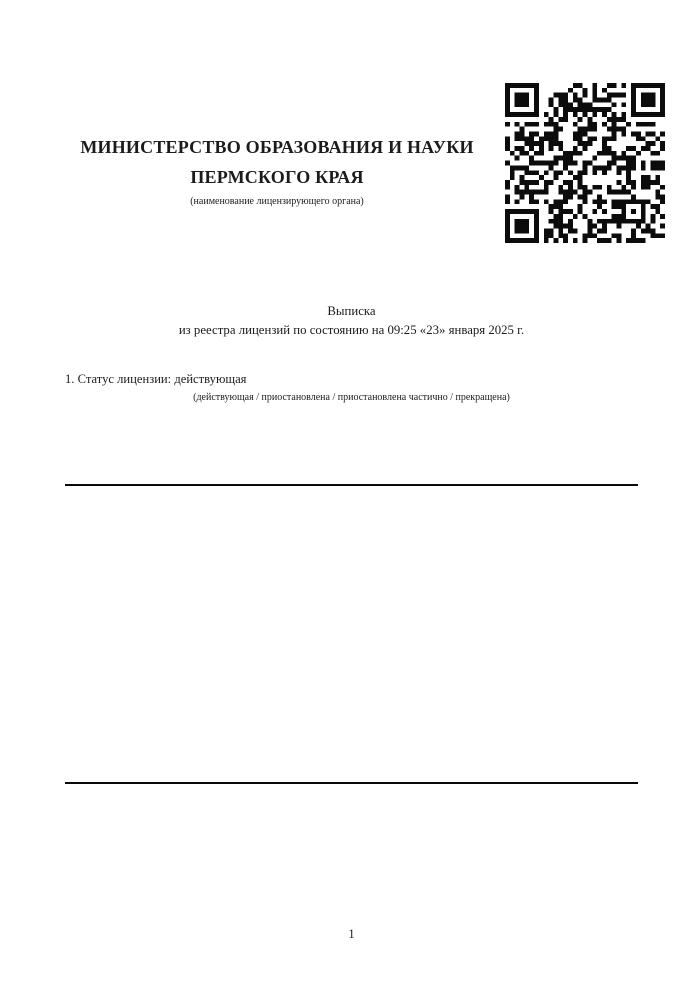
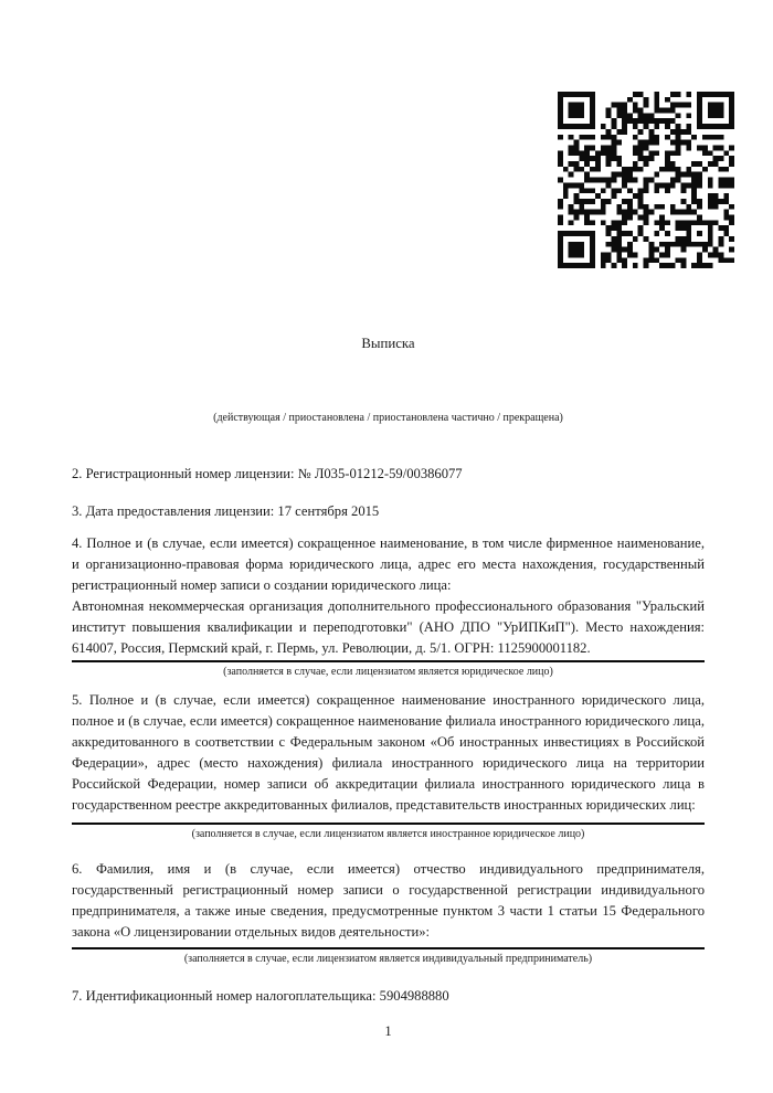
- МИНИСТЕРСТВО ОБРАЗОВАНИЯ И НАУКИ
- ПЕРМСКОГО КРАЯ
- (наименование лицензирующего органа)
  Выписка
- из реестра лицензий по состоянию на 09:25 «23» января 2025 г.
- 1. Статус лицензии: действующая
  (действующая / приостановлена / приостановлена частично / прекращена)
+ 2. Регистрационный номер лицензии: № Л035-01212-59/00386077
+ 3. Дата предоставления лицензии: 17 сентября 2015
+ 4. Полное и (в случае, если имеется) сокращенное наименование, в том числе фирменное наименование, и организационно-правовая форма юридического лица, адрес его места нахождения, государственный регистрационный номер записи о создании юридического лица:
+ Автономная некоммерческая организация дополнительного профессионального образования "Уральский институт повышения квалификации и переподготовки" (АНО ДПО "УрИПКиП"). Место нахождения: 614007, Россия, Пермский край, г. Пермь, ул. Революции, д. 5/1. ОГРН: 1125900001182.
+ (заполняется в случае, если лицензиатом является юридическое лицо)
+ 5. Полное и (в случае, если имеется) сокращенное наименование иностранного юридического лица, полное и (в случае, если имеется) сокращенное наименование филиала иностранного юридического лица, аккредитованного в соответствии с Федеральным законом «Об иностранных инвестициях в Российской Федерации», адрес (место нахождения) филиала иностранного юридического лица на территории Российской Федерации, номер записи об аккредитации филиала иностранного юридического лица в государственном реестре аккредитованных филиалов, представительств иностранных юридических лиц:
+ (заполняется в случае, если лицензиатом является иностранное юридическое лицо)
+ 6. Фамилия, имя и (в случае, если имеется) отчество индивидуального предпринимателя, государственный регистрационный номер записи о государственной регистрации индивидуального предпринимателя, а также иные сведения, предусмотренные пунктом 3 части 1 статьи 15 Федерального закона «О лицензировании отдельных видов деятельности»:
+ (заполняется в случае, если лицензиатом является индивидуальный предприниматель)
+ 7. Идентификационный номер налогоплательщика: 5904988880
  1
